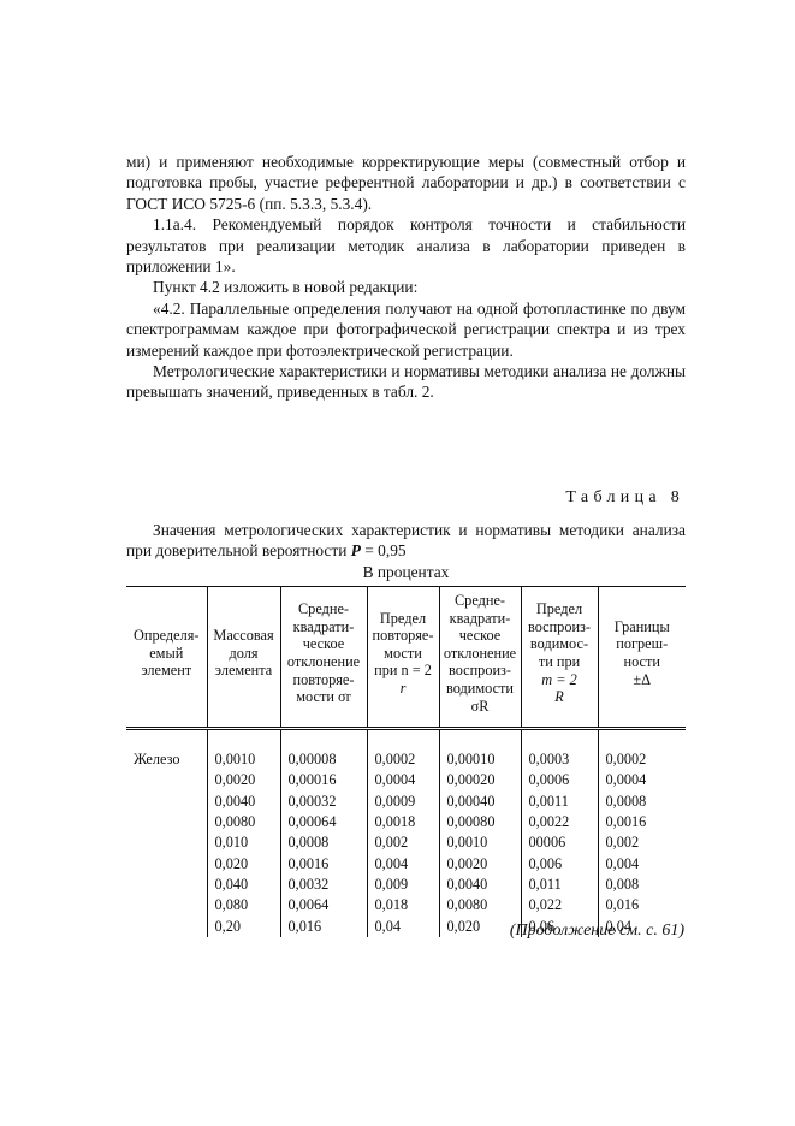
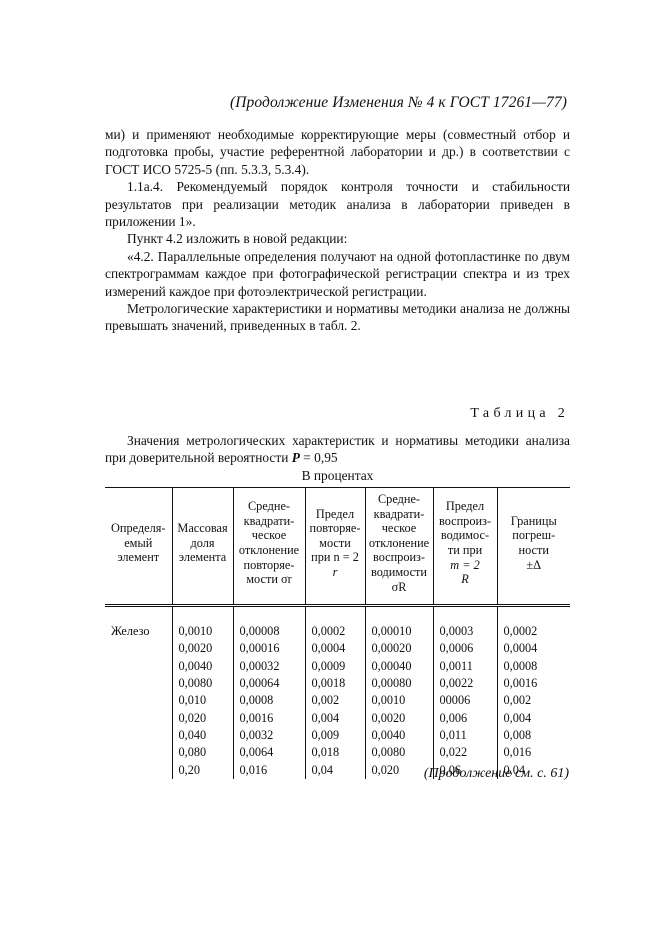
+ (Продолжение Изменения № 4 к ГОСТ 17261—77)
- ми) и применяют необходимые корректирующие меры (совместный отбор и подготовка пробы, участие референтной лаборатории и др.) в соответствии с ГОСТ ИСО 5725-6 (пп. 5.3.3, 5.3.4).
+ ми) и применяют необходимые корректирующие меры (совместный отбор и подготовка пробы, участие референтной лаборатории и др.) в соответствии с ГОСТ ИСО 5725-5 (пп. 5.3.3, 5.3.4).
  1.1а.4. Рекомендуемый порядок контроля точности и стабильности результатов при реализации методик анализа в лаборатории приведен в приложении 1».
  Пункт 4.2 изложить в новой редакции:
  «4.2. Параллельные определения получают на одной фотопластинке по двум спектрограммам каждое при фотографической регистрации спектра и из трех измерений каждое при фотоэлектрической регистрации.
  Метрологические характеристики и нормативы методики анализа не должны превышать значений, приведенных в табл. 2.
- Таблица 8
+ Таблица 2
  Значения метрологических характеристик и нормативы методики анализа при доверительной вероятности P = 0,95
  В процентах
  Определя-емыйэлемент	Массоваядоляэлемента	Средне-квадрати-ческоеотклонениеповторяе-мости σr	Пределповторяе-мостипри n = 2r	Средне-квадрати-ческоеотклонениевоспроиз-водимостиσR	Пределвоспроиз-водимос-ти приm = 2R	Границыпогреш-ности±Δ
  Железо	0,0010	0,00008	0,0002	0,00010	0,0003	0,0002
  	0,0020	0,00016	0,0004	0,00020	0,0006	0,0004
  	0,0040	0,00032	0,0009	0,00040	0,0011	0,0008
  	0,0080	0,00064	0,0018	0,00080	0,0022	0,0016
  	0,010	0,0008	0,002	0,0010	00006	0,002
  	0,020	0,0016	0,004	0,0020	0,006	0,004
  	0,040	0,0032	0,009	0,0040	0,011	0,008
  	0,080	0,0064	0,018	0,0080	0,022	0,016
  	0,20	0,016	0,04	0,020	0,06	0,04
  (Продолжение см. с. 61)
